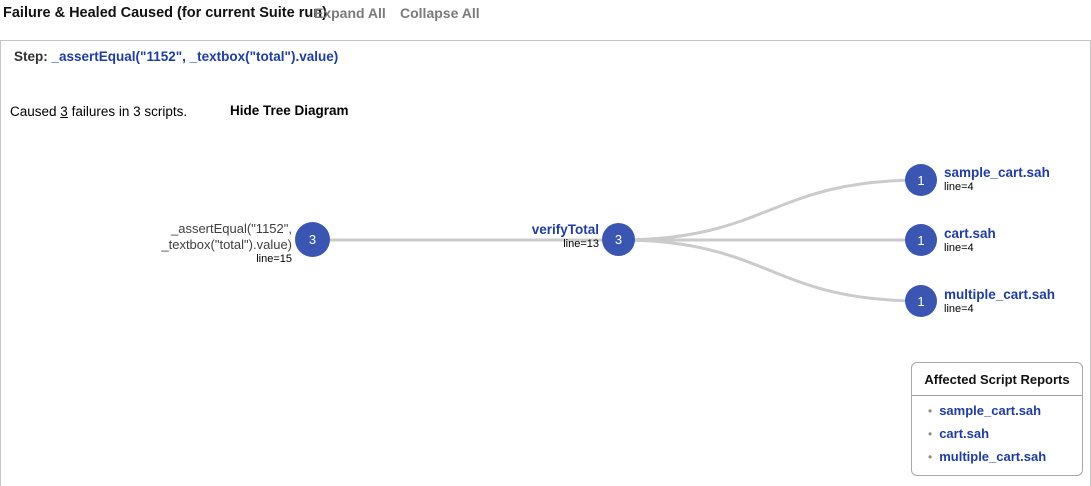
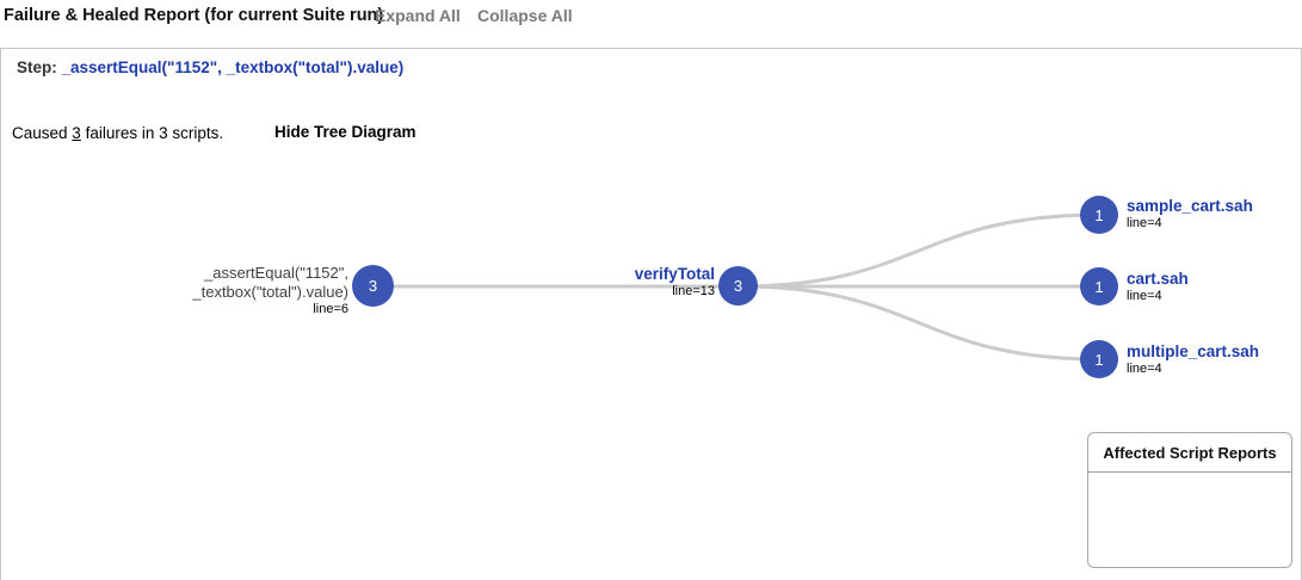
- Failure & Healed Caused (for current Suite run)
+ Failure & Healed Report (for current Suite run)
  Expand All
  Collapse All
  Step: _assertEqual("1152", _textbox("total").value)
  Caused 3 failures in 3 scripts.
  Hide Tree Diagram
  _assertEqual("1152",
  _textbox("total").value)
- line=15
+ line=6
  3
  verifyTotal
  line=13
  3
  1
  sample_cart.sah
  line=4
  1
  cart.sah
  line=4
  1
  multiple_cart.sah
  line=4
  Affected Script Reports
- • sample_cart.sah
- • cart.sah
- • multiple_cart.sah
